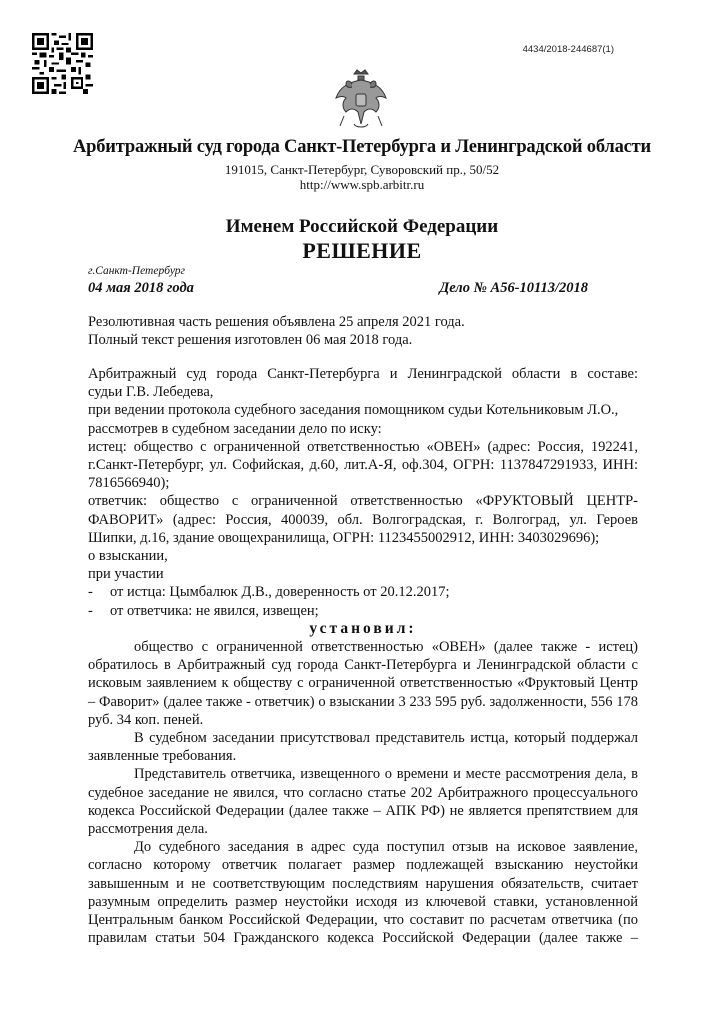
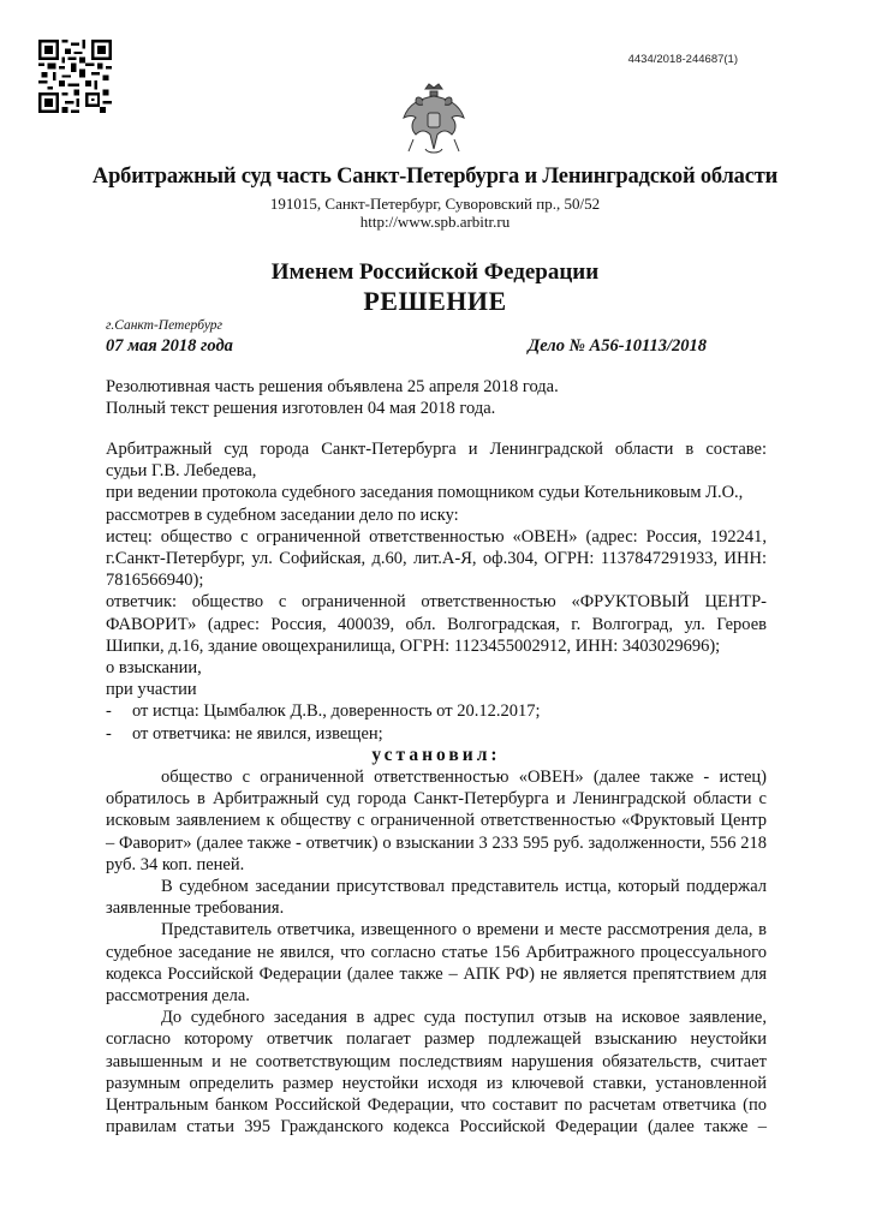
  4434/2018-244687(1)
- Арбитражный суд города Санкт-Петербурга и Ленинградской области
+ Арбитражный суд часть Санкт-Петербурга и Ленинградской области
  191015, Санкт-Петербург, Суворовский пр., 50/52
  http://www.spb.arbitr.ru
  Именем Российской Федерации
  РЕШЕНИЕ
  г.Санкт-Петербург
- 04 мая 2018 года
+ 07 мая 2018 года
  Дело № А56-10113/2018
- Резолютивная часть решения объявлена 25 апреля 2021 года.
+ Резолютивная часть решения объявлена 25 апреля 2018 года.
- Полный текст решения изготовлен 06 мая 2018 года.
+ Полный текст решения изготовлен 04 мая 2018 года.
  Арбитражный суд города Санкт-Петербурга и Ленинградской области в составе:
  судьи Г.В. Лебедева,
  при ведении протокола судебного заседания помощником судьи Котельниковым Л.О.,
  рассмотрев в судебном заседании дело по иску:
  истец: общество с ограниченной ответственностью «ОВЕН» (адрес: Россия, 192241, г.Санкт-Петербург, ул. Софийская, д.60, лит.А-Я, оф.304, ОГРН: 1137847291933, ИНН: 7816566940);
  ответчик: общество с ограниченной ответственностью «ФРУКТОВЫЙ ЦЕНТР-ФАВОРИТ» (адрес: Россия, 400039, обл. Волгоградская, г. Волгоград, ул. Героев Шипки, д.16, здание овощехранилища, ОГРН: 1123455002912, ИНН: 3403029696);
  о взыскании,
  при участии
  - от истца: Цымбалюк Д.В., доверенность от 20.12.2017;
  - от ответчика: не явился, извещен;
  установил:
- общество с ограниченной ответственностью «ОВЕН» (далее также - истец) обратилось в Арбитражный суд города Санкт-Петербурга и Ленинградской области с исковым заявлением к обществу с ограниченной ответственностью «Фруктовый Центр – Фаворит» (далее также - ответчик) о взыскании 3 233 595 руб. задолженности, 556 178 руб. 34 коп. пеней.
+ общество с ограниченной ответственностью «ОВЕН» (далее также - истец) обратилось в Арбитражный суд города Санкт-Петербурга и Ленинградской области с исковым заявлением к обществу с ограниченной ответственностью «Фруктовый Центр – Фаворит» (далее также - ответчик) о взыскании 3 233 595 руб. задолженности, 556 218 руб. 34 коп. пеней.
  В судебном заседании присутствовал представитель истца, который поддержал заявленные требования.
- Представитель ответчика, извещенного о времени и месте рассмотрения дела, в судебное заседание не явился, что согласно статье 202 Арбитражного процессуального кодекса Российской Федерации (далее также – АПК РФ) не является препятствием для рассмотрения дела.
+ Представитель ответчика, извещенного о времени и месте рассмотрения дела, в судебное заседание не явился, что согласно статье 156 Арбитражного процессуального кодекса Российской Федерации (далее также – АПК РФ) не является препятствием для рассмотрения дела.
- До судебного заседания в адрес суда поступил отзыв на исковое заявление, согласно которому ответчик полагает размер подлежащей взысканию неустойки завышенным и не соответствующим последствиям нарушения обязательств, считает разумным определить размер неустойки исходя из ключевой ставки, установленной Центральным банком Российской Федерации, что составит по расчетам ответчика (по правилам статьи 504 Гражданского кодекса Российской Федерации (далее также –
+ До судебного заседания в адрес суда поступил отзыв на исковое заявление, согласно которому ответчик полагает размер подлежащей взысканию неустойки завышенным и не соответствующим последствиям нарушения обязательств, считает разумным определить размер неустойки исходя из ключевой ставки, установленной Центральным банком Российской Федерации, что составит по расчетам ответчика (по правилам статьи 395 Гражданского кодекса Российской Федерации (далее также –
